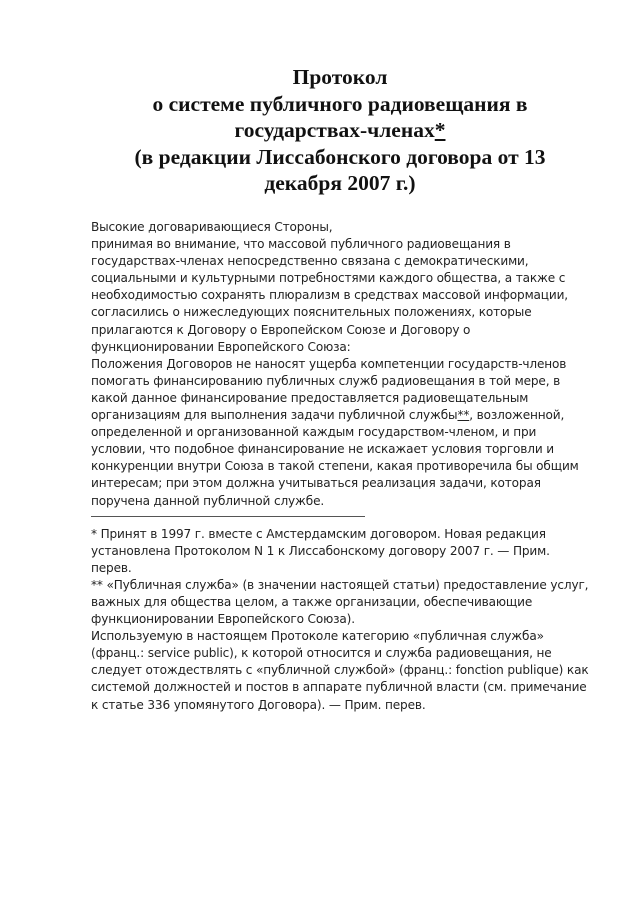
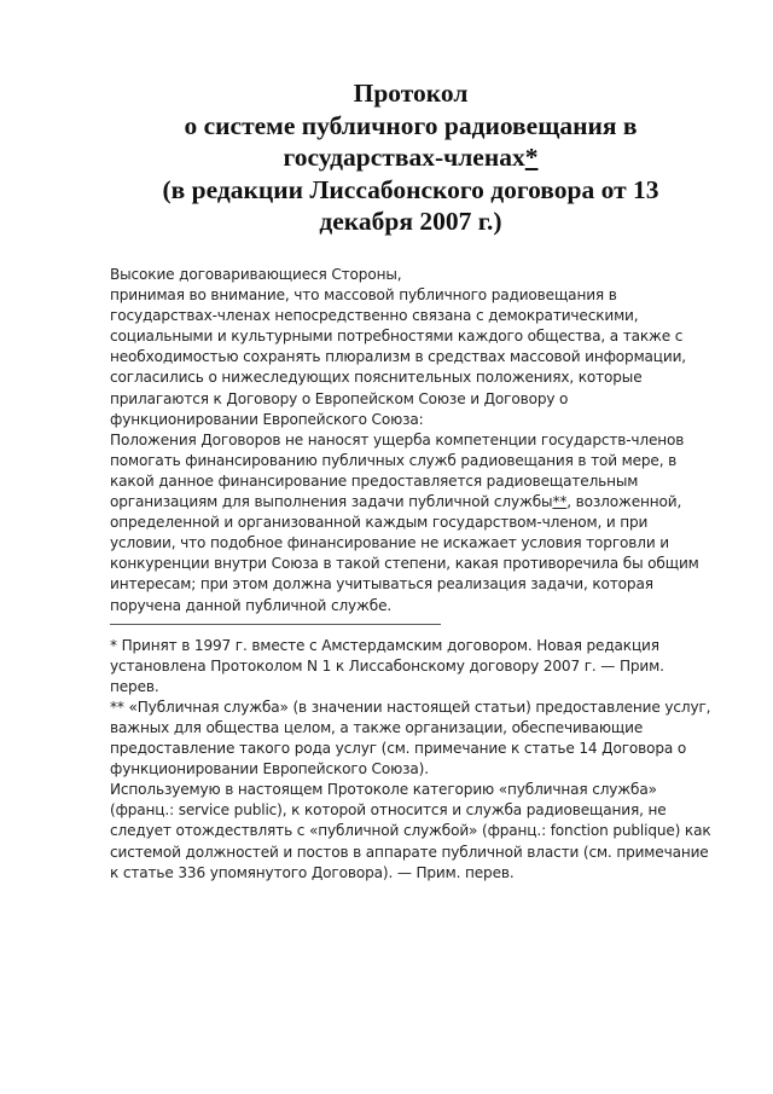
  Протокол
  о системе публичного радиовещания в
  государствах-членах*
  (в редакции Лиссабонского договора от 13
  декабря 2007 г.)
  Высокие договаривающиеся Стороны,
  принимая во внимание, что массовой публичного радиовещания в
  государствах-членах непосредственно связана с демократическими,
  социальными и культурными потребностями каждого общества, а также с
  необходимостью сохранять плюрализм в средствах массовой информации,
  согласились о нижеследующих пояснительных положениях, которые
  прилагаются к Договору о Европейском Союзе и Договору о
  функционировании Европейского Союза:
  Положения Договоров не наносят ущерба компетенции государств-членов
  помогать финансированию публичных служб радиовещания в той мере, в
  какой данное финансирование предоставляется радиовещательным
  организациям для выполнения задачи публичной службы**, возложенной,
  определенной и организованной каждым государством-членом, и при
  условии, что подобное финансирование не искажает условия торговли и
  конкуренции внутри Союза в такой степени, какая противоречила бы общим
  интересам; при этом должна учитываться реализация задачи, которая
  поручена данной публичной службе.
  * Принят в 1997 г. вместе с Амстердамским договором. Новая редакция
  установлена Протоколом N 1 к Лиссабонскому договору 2007 г. — Прим.
  перев.
  ** «Публичная служба» (в значении настоящей статьи) предоставление услуг,
  важных для общества целом, а также организации, обеспечивающие
+ предоставление такого рода услуг (см. примечание к статье 14 Договора о
  функционировании Европейского Союза).
  Используемую в настоящем Протоколе категорию «публичная служба»
  (франц.: service public), к которой относится и служба радиовещания, не
  следует отождествлять с «публичной службой» (франц.: fonction publique) как
  системой должностей и постов в аппарате публичной власти (см. примечание
  к статье 336 упомянутого Договора). — Прим. перев.
